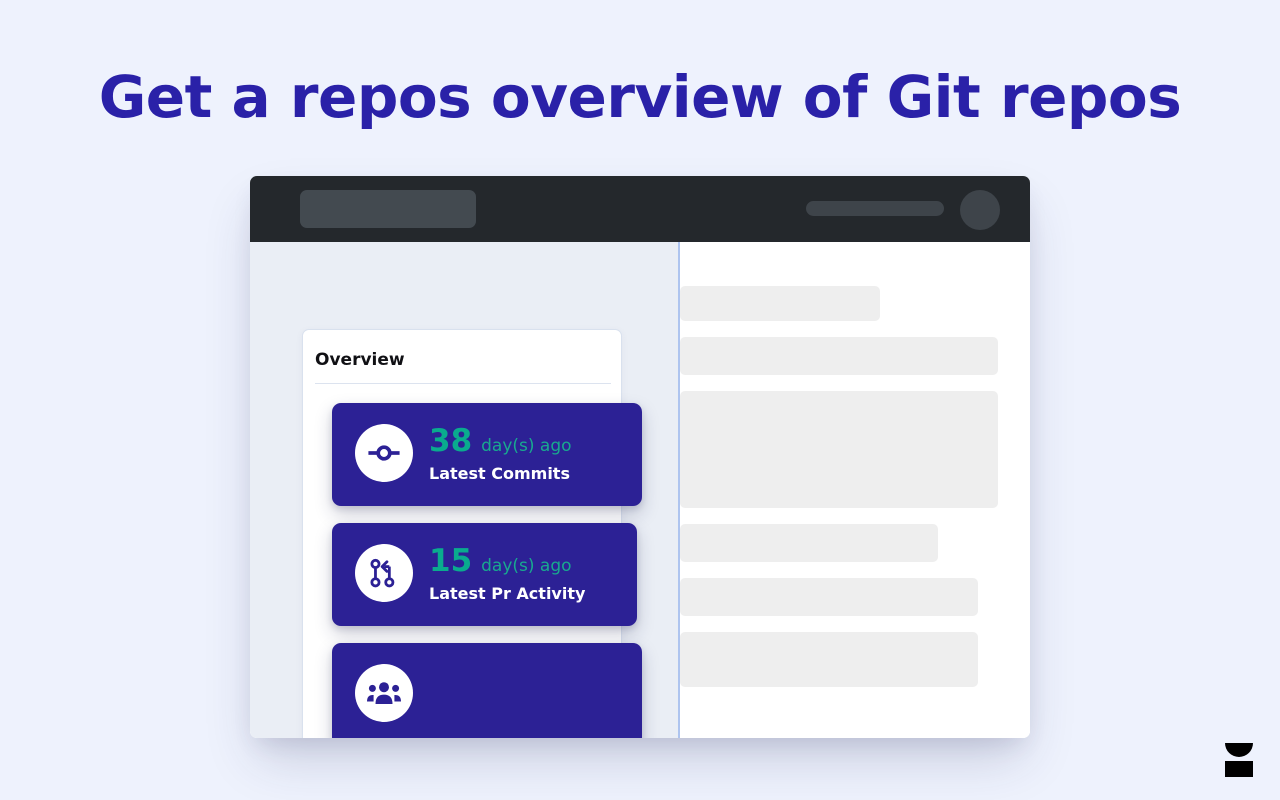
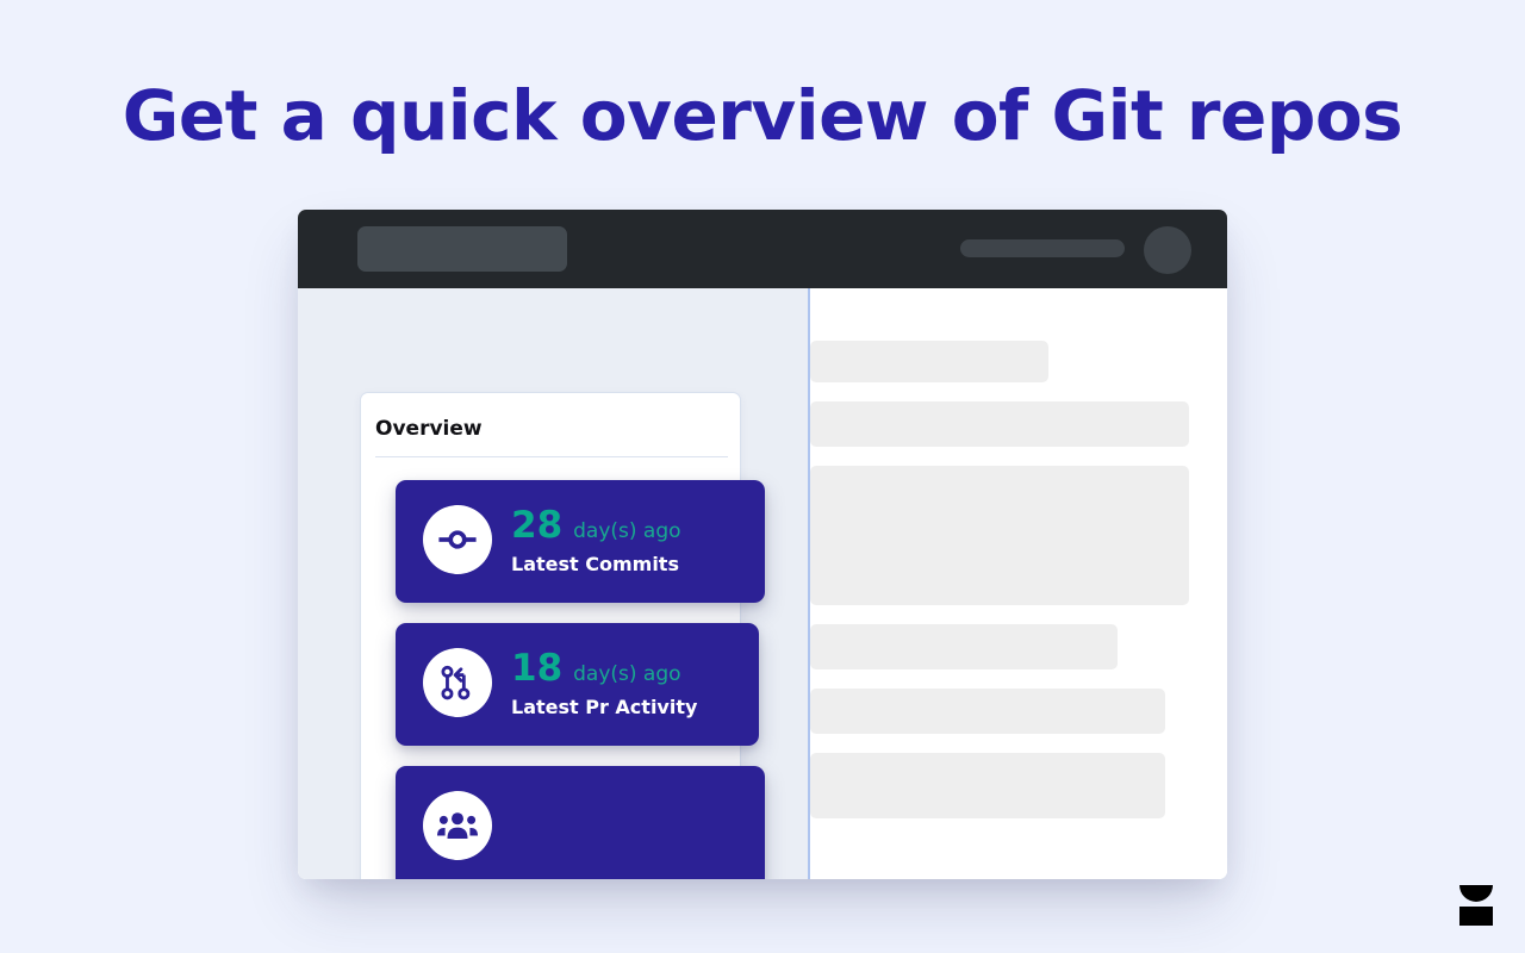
- Get a repos overview of Git repos
+ Get a quick overview of Git repos
  Overview
- 38
+ 28
  day(s) ago
  Latest Commits
- 15
+ 18
  day(s) ago
  Latest Pr Activity
